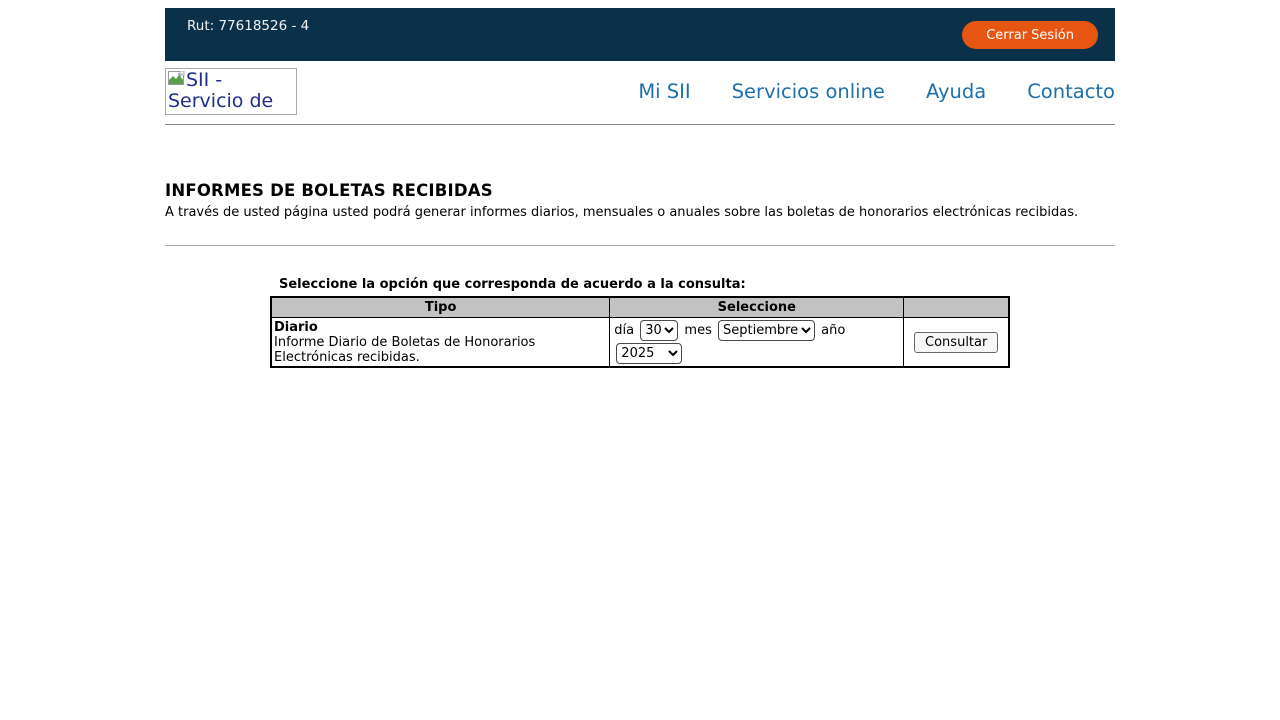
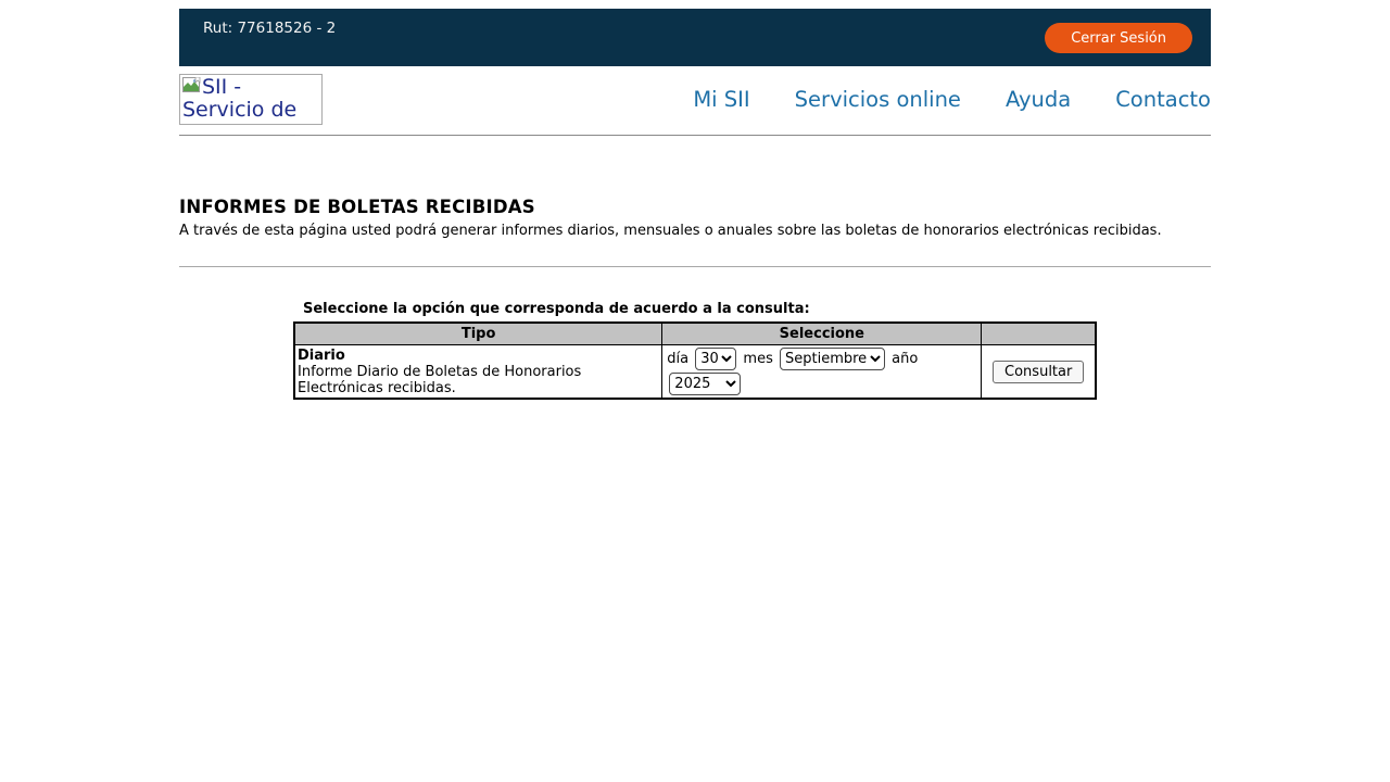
- Rut: 77618526 - 4
+ Rut: 77618526 - 2
  Cerrar Sesión
  SII - Servicio de
  Mi SII
  Servicios online
  Ayuda
  Contacto
  INFORMES DE BOLETAS RECIBIDAS
- A través de usted página usted podrá generar informes diarios, mensuales o anuales sobre las boletas de honorarios electrónicas recibidas.
+ A través de esta página usted podrá generar informes diarios, mensuales o anuales sobre las boletas de honorarios electrónicas recibidas.
  Seleccione la opción que corresponda de acuerdo a la consulta:
  Tipo	Seleccione
  Diario Informe Diario de Boletas de Honorarios Electrónicas recibidas.	día 30 mes Septiembre año 2025	Consultar
